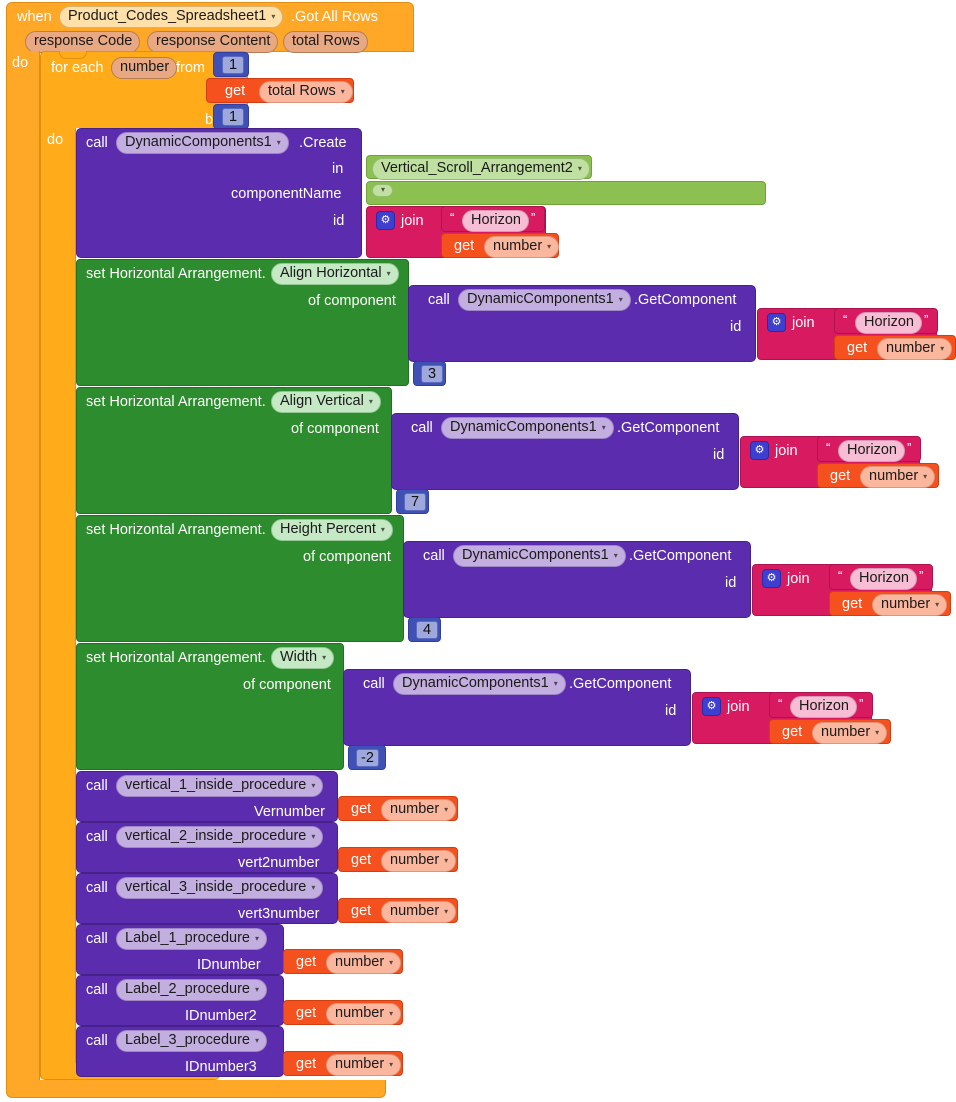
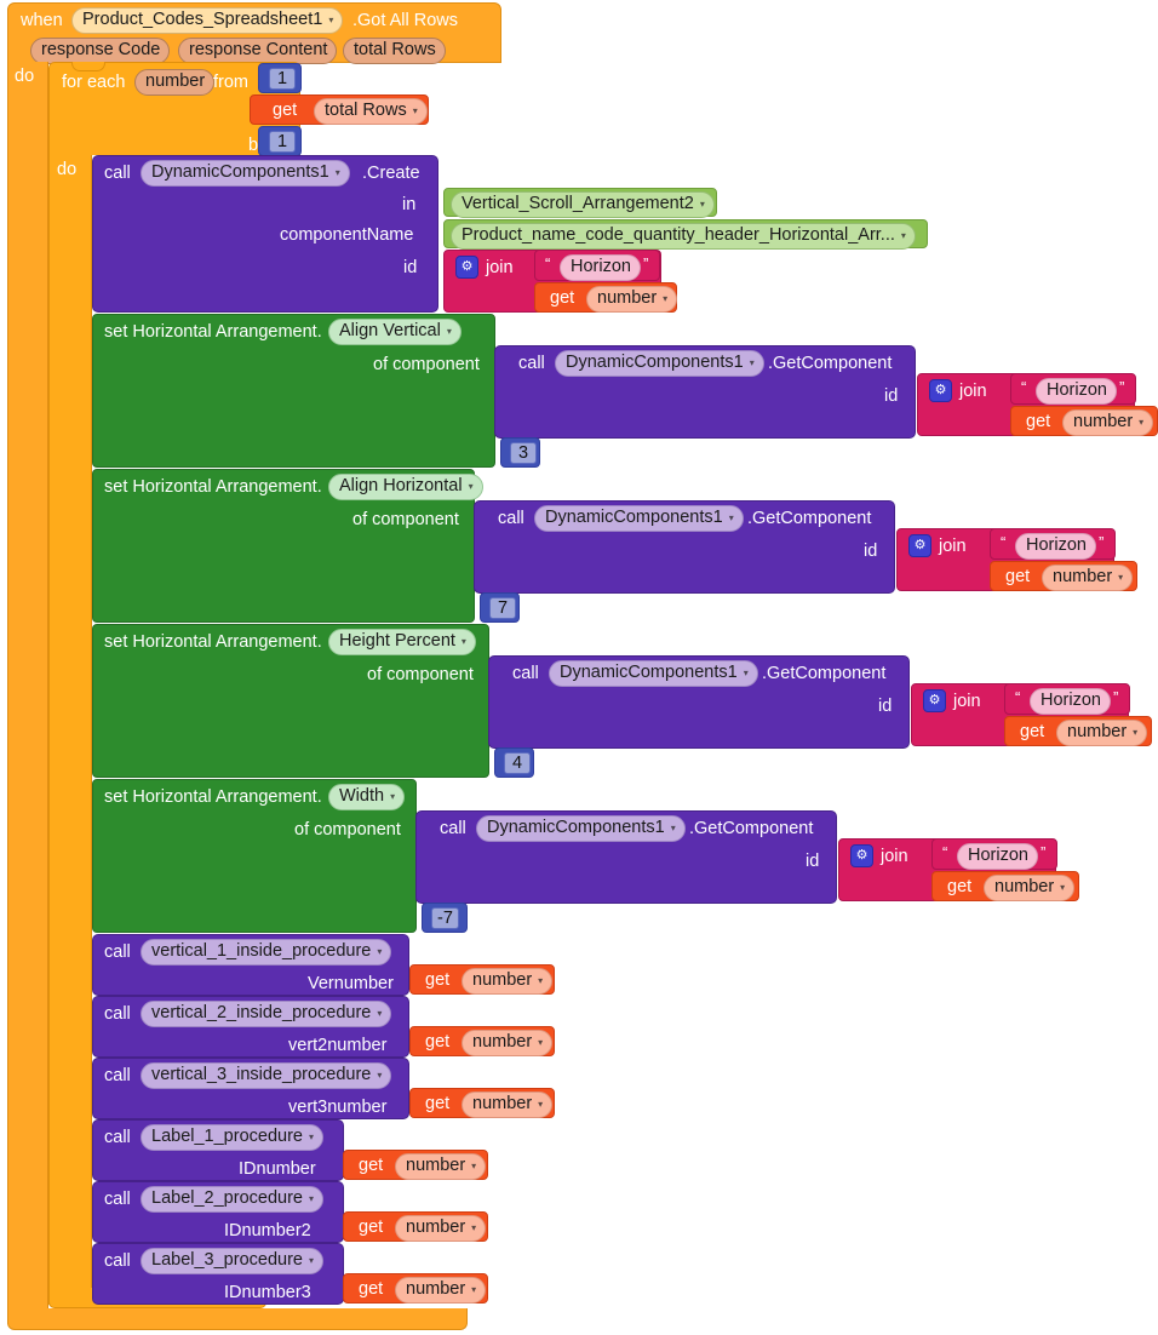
  when
  Product_Codes_Spreadsheet1
  ▾
  .Got All Rows
  response Code
  response Content
  total Rows
  do
  for each
  number
  from
  do
  1
  get
  total Rows
  ▾
  1
  call
  DynamicComponents1
  ▾
  .Create
  in
  componentName
  id
  Vertical_Scroll_Arrangement2
  ▾
+ Product_name_code_quantity_header_Horizontal_Arr...
  ▾
  ⚙
  join
  “
  Horizon
  ”
  get
  number
  ▾
  set Horizontal Arrangement.
- Align Horizontal
+ Align Vertical
  ▾
  of component
  call
  DynamicComponents1
  ▾
  .GetComponent
  id
  ⚙
  join
  “
  Horizon
  ”
  get
  number
  ▾
  3
  set Horizontal Arrangement.
- Align Vertical
+ Align Horizontal
  ▾
  of component
  call
  DynamicComponents1
  ▾
  .GetComponent
  id
  ⚙
  join
  “
  Horizon
  ”
  get
  number
  ▾
  7
  set Horizontal Arrangement.
  Height Percent
  ▾
  of component
  call
  DynamicComponents1
  ▾
  .GetComponent
  id
  ⚙
  join
  “
  Horizon
  ”
  get
  number
  ▾
  4
  set Horizontal Arrangement.
  Width
  ▾
  of component
  call
  DynamicComponents1
  ▾
  .GetComponent
  id
  ⚙
  join
  “
  Horizon
  ”
  get
  number
  ▾
- -2
+ -7
  call
  vertical_1_inside_procedure
  ▾
  Vernumber
  get
  number
  ▾
  call
  vertical_2_inside_procedure
  ▾
  vert2number
  get
  number
  ▾
  call
  vertical_3_inside_procedure
  ▾
  vert3number
  get
  number
  ▾
  call
  Label_1_procedure
  ▾
  IDnumber
  get
  number
  ▾
  call
  Label_2_procedure
  ▾
  IDnumber2
  get
  number
  ▾
  call
  Label_3_procedure
  ▾
  IDnumber3
  get
  number
  ▾
